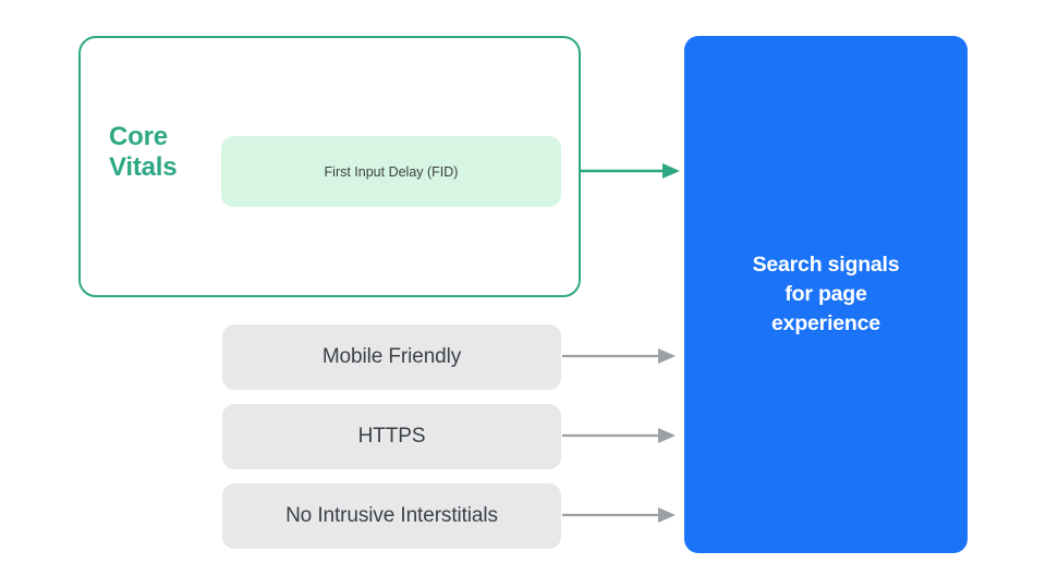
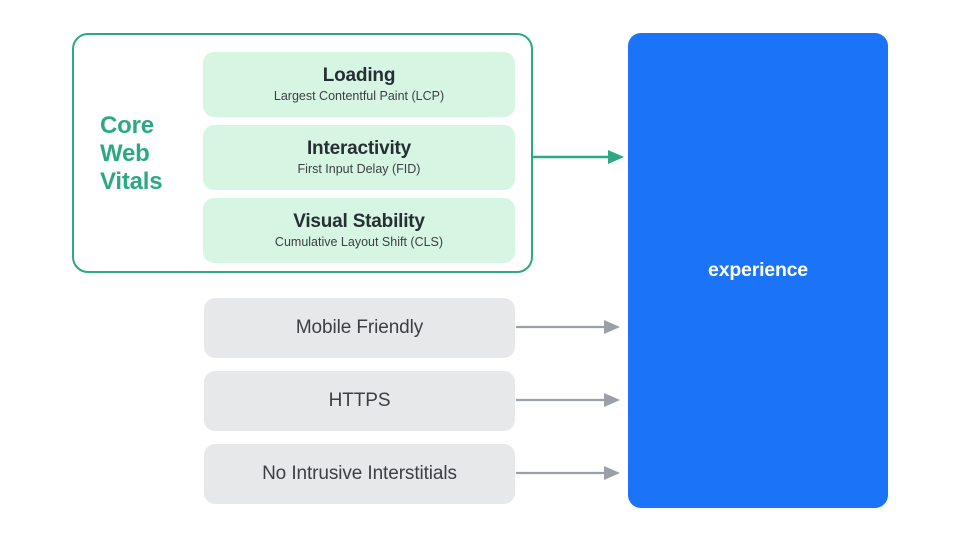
  Core
+ Web
  Vitals
+ Loading
+ Largest Contentful Paint (LCP)
+ Interactivity
  First Input Delay (FID)
+ Visual Stability
+ Cumulative Layout Shift (CLS)
  Mobile Friendly
  HTTPS
  No Intrusive Interstitials
- Search signals
- for page
  experience
